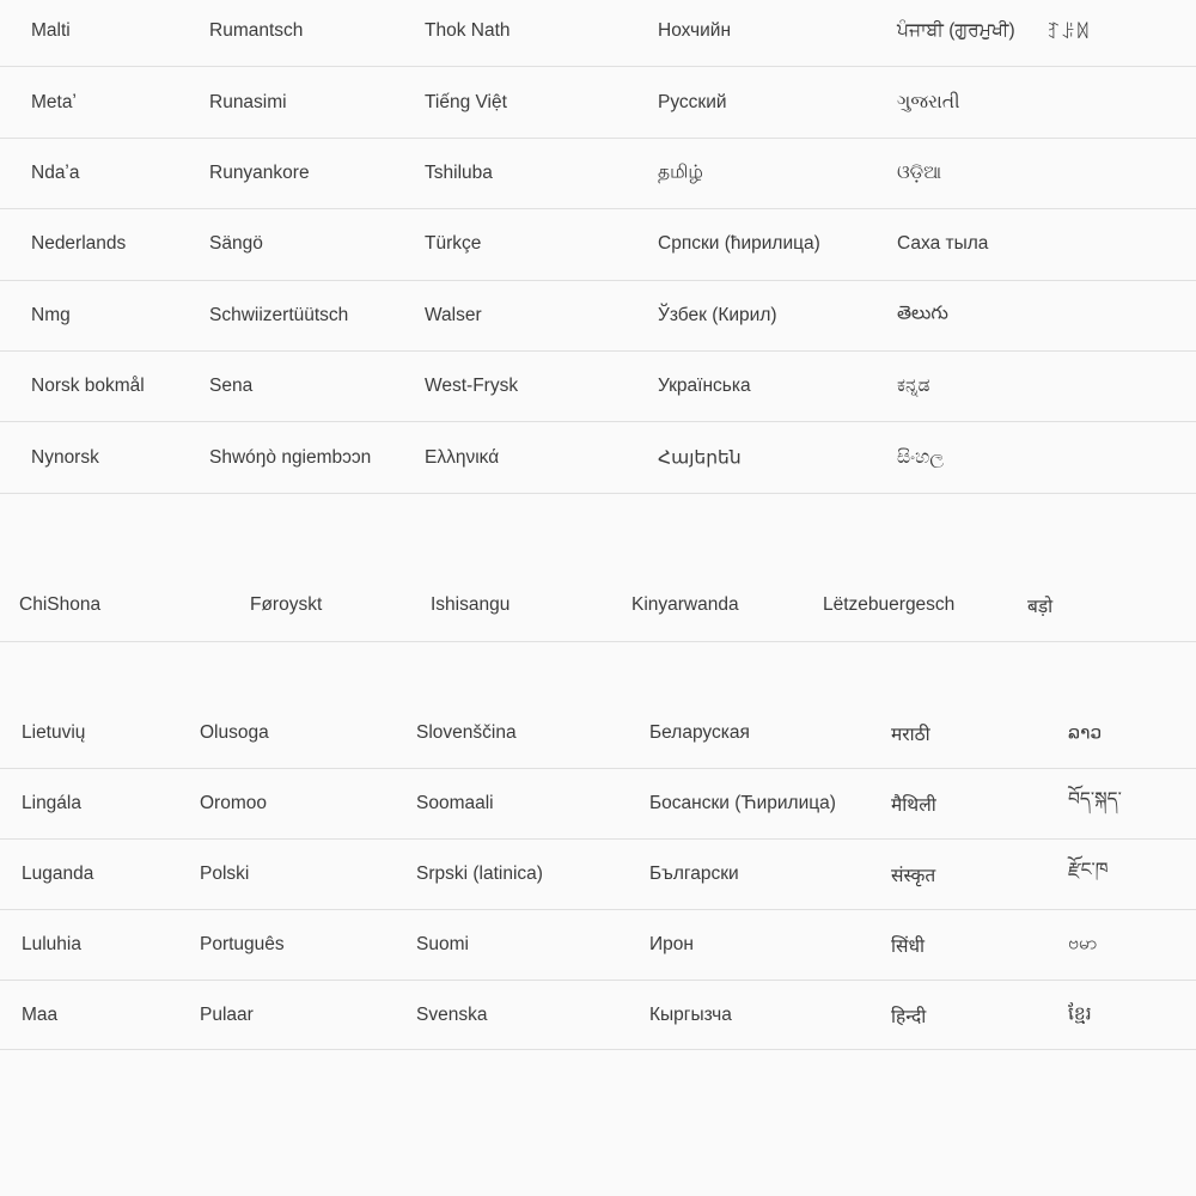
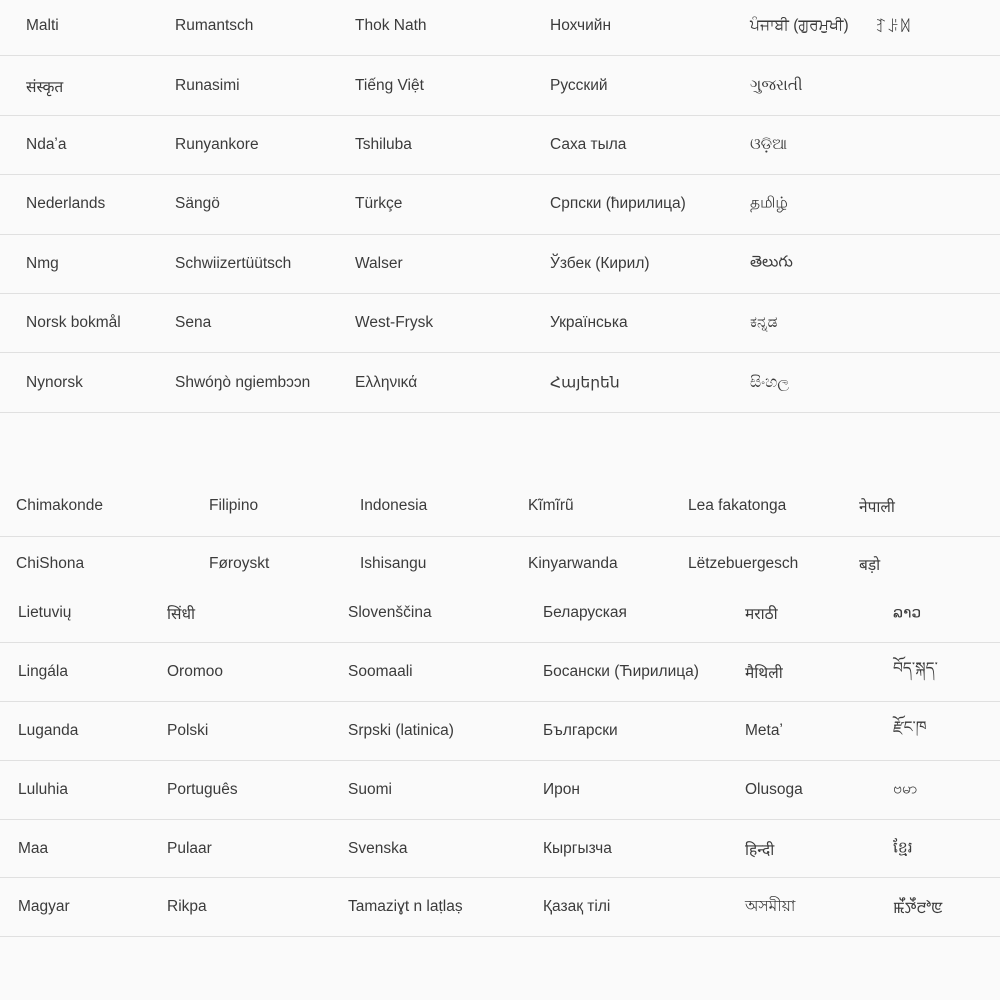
  Malti
  Rumantsch
  Thok Nath
  Нохчийн
  ਪੰਜਾਬੀ (ਗੁਰਮੁਖੀ)
  ꆈꌠꉙ
- Metaʼ
+ संस्कृत
  Runasimi
  Tiếng Việt
  Русский
  ગુજરાતી
  Ndaʼa
  Runyankore
  Tshiluba
- தமிழ்
+ Саха тыла
  ଓଡ଼ିଆ
  Nederlands
  Sängö
  Türkçe
  Српски (ћирилица)
- Саха тыла
+ தமிழ்
  Nmg
  Schwiizertüütsch
  Walser
  Ўзбек (Кирил)
  తెలుగు
  Norsk bokmål
  Sena
  West-Frysk
  Українська
  ಕನ್ನಡ
  Nynorsk
  Shwóŋò ngiembɔɔn
  Ελληνικά
  Հայերեն
  සිංහල
+ Chimakonde
+ Filipino
+ Indonesia
+ Kĩmĩrũ
+ Lea fakatonga
+ नेपाली
  ChiShona
  Føroyskt
  Ishisangu
  Kinyarwanda
  Lëtzebuergesch
  बड़ो
  Lietuvių
- Olusoga
+ सिंधी
  Slovenščina
  Беларуская
  मराठी
  ລາວ
  Lingála
  Oromoo
  Soomaali
  Босански (Ћирилица)
  मैथिली
  བོད་སྐད་
  Luganda
  Polski
  Srpski (latinica)
  Български
- संस्कृत
+ Metaʼ
  རྫོང་ཁ
  Luluhia
  Português
  Suomi
  Ирон
- सिंधी
+ Olusoga
  ဗမာ
  Maa
  Pulaar
  Svenska
  Кыргызча
  हिन्दी
  ខ្មែរ
+ Magyar
+ Rikpa
+ Tamaziɣt n laṭlaṣ
+ Қазақ тілі
+ অসমীয়া
+ ꯃꯩꯇꯩꯂꯣꯟ
